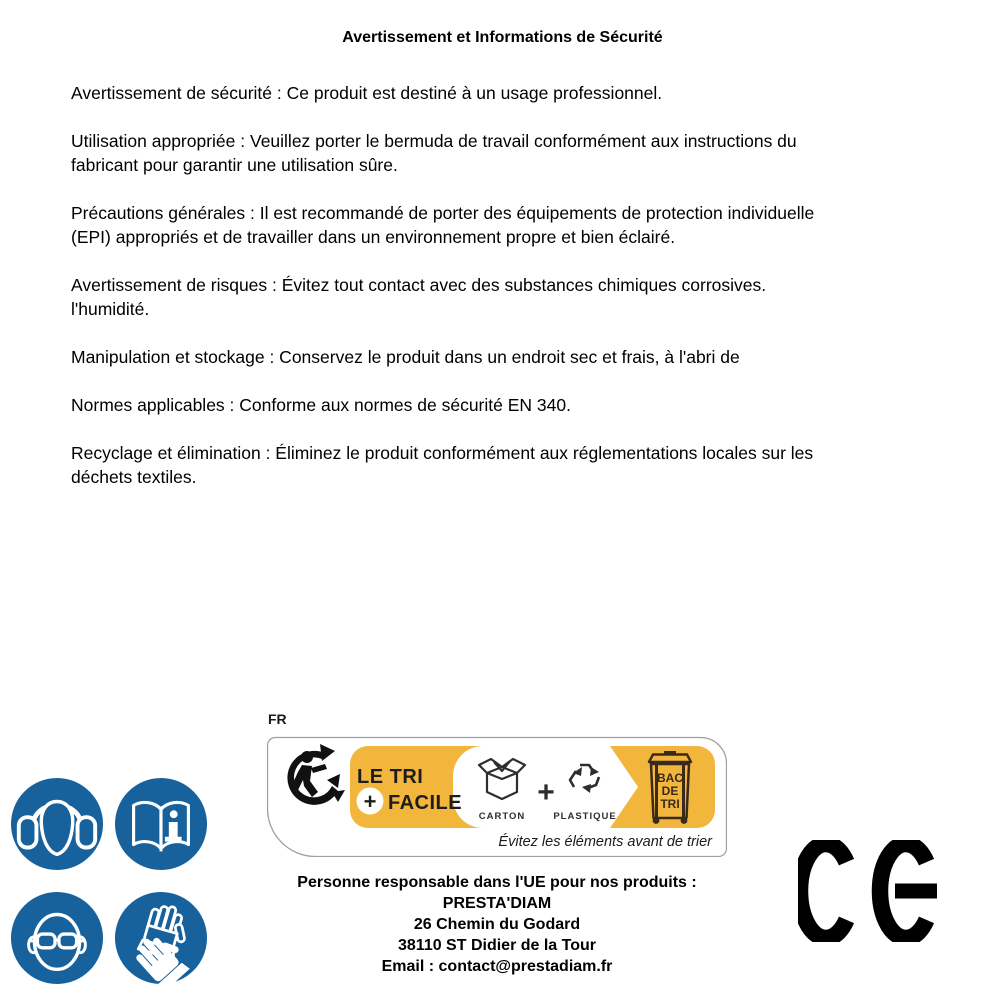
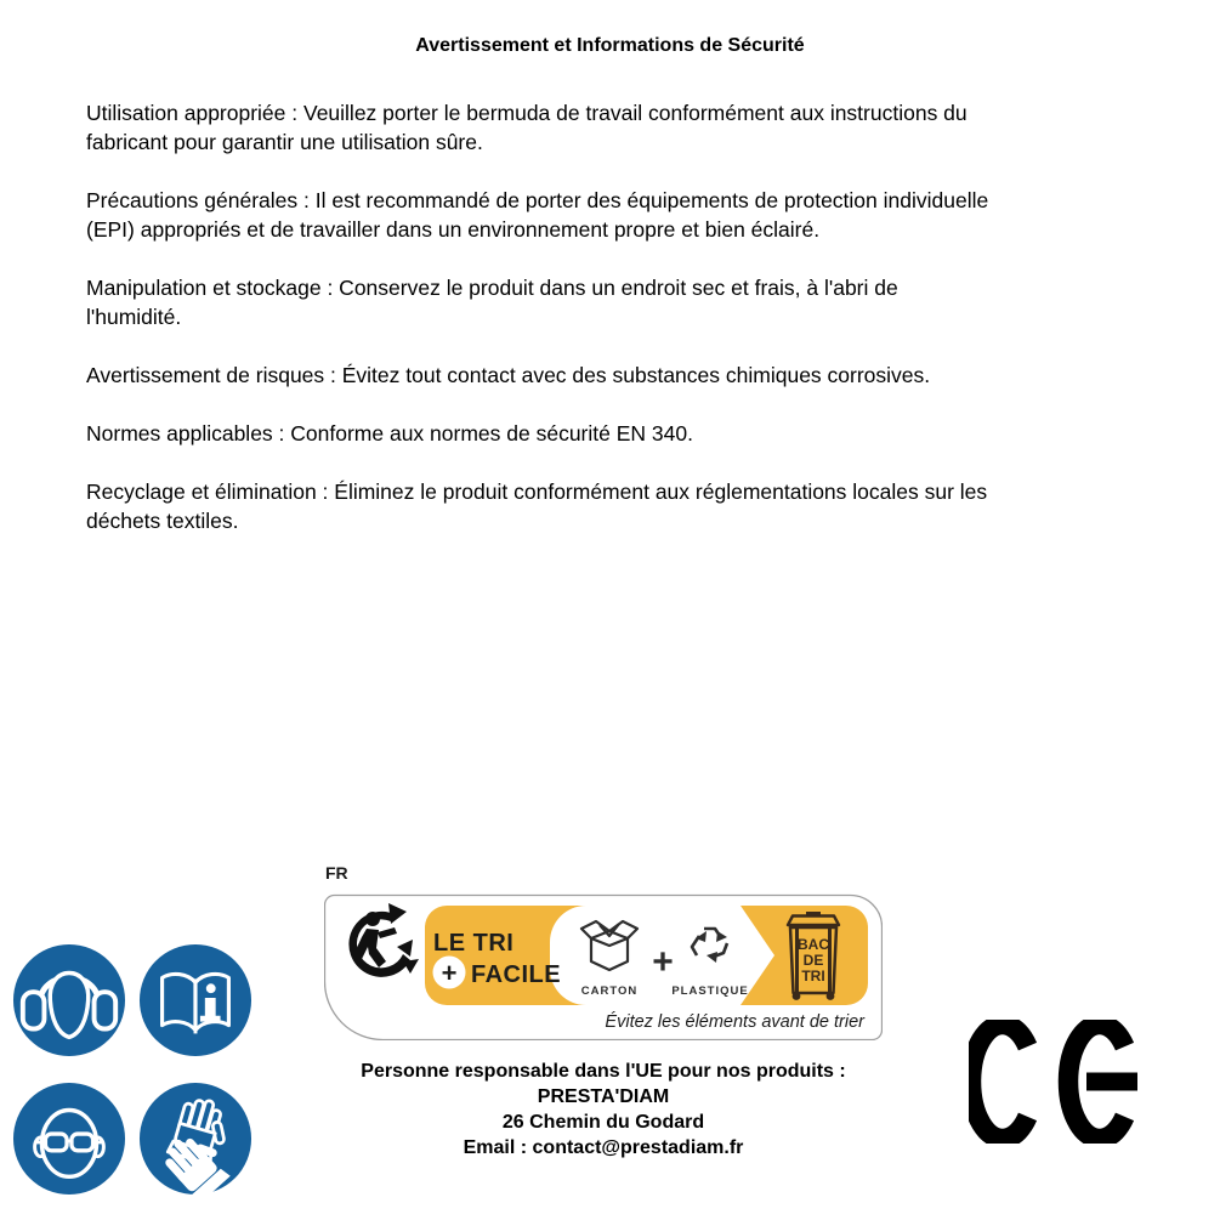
  Avertissement et Informations de Sécurité
- Avertissement de sécurité : Ce produit est destiné à un usage professionnel.
  Utilisation appropriée : Veuillez porter le bermuda de travail conformément aux instructions du
  fabricant pour garantir une utilisation sûre.
  Précautions générales : Il est recommandé de porter des équipements de protection individuelle
  (EPI) appropriés et de travailler dans un environnement propre et bien éclairé.
- Avertissement de risques : Évitez tout contact avec des substances chimiques corrosives.
+ Manipulation et stockage : Conservez le produit dans un endroit sec et frais, à l'abri de
  l'humidité.
- Manipulation et stockage : Conservez le produit dans un endroit sec et frais, à l'abri de
+ Avertissement de risques : Évitez tout contact avec des substances chimiques corrosives.
  Normes applicables : Conforme aux normes de sécurité EN 340.
  Recyclage et élimination : Éliminez le produit conformément aux réglementations locales sur les
  déchets textiles.
  FR
  LE TRI
  +
  FACILE
  CARTON
  +
  PLASTIQUE
  BAC
  DE
  TRI
  Évitez les éléments avant de trier
  Personne responsable dans l'UE pour nos produits :
  PRESTA'DIAM
  26 Chemin du Godard
- 38110 ST Didier de la Tour
  Email : contact@prestadiam.fr
